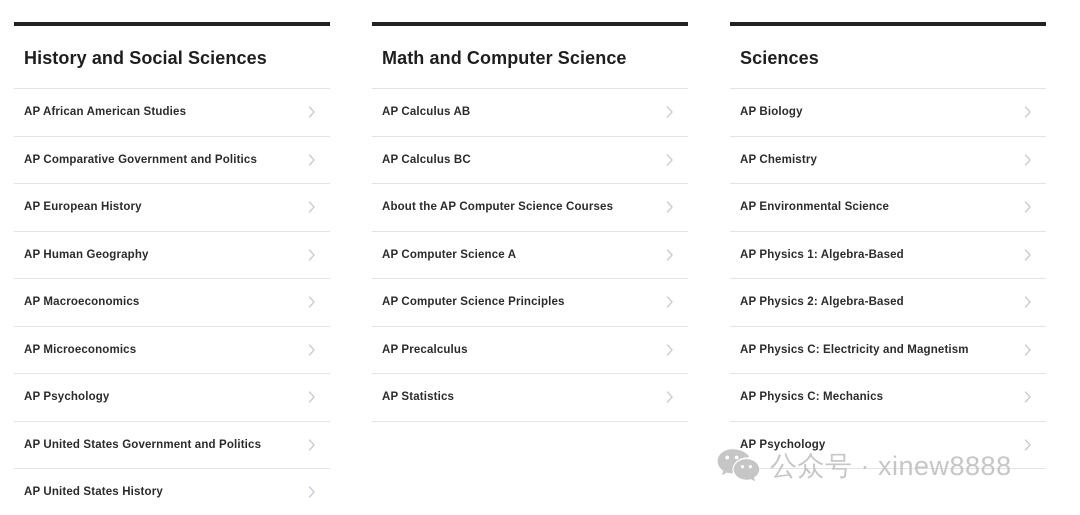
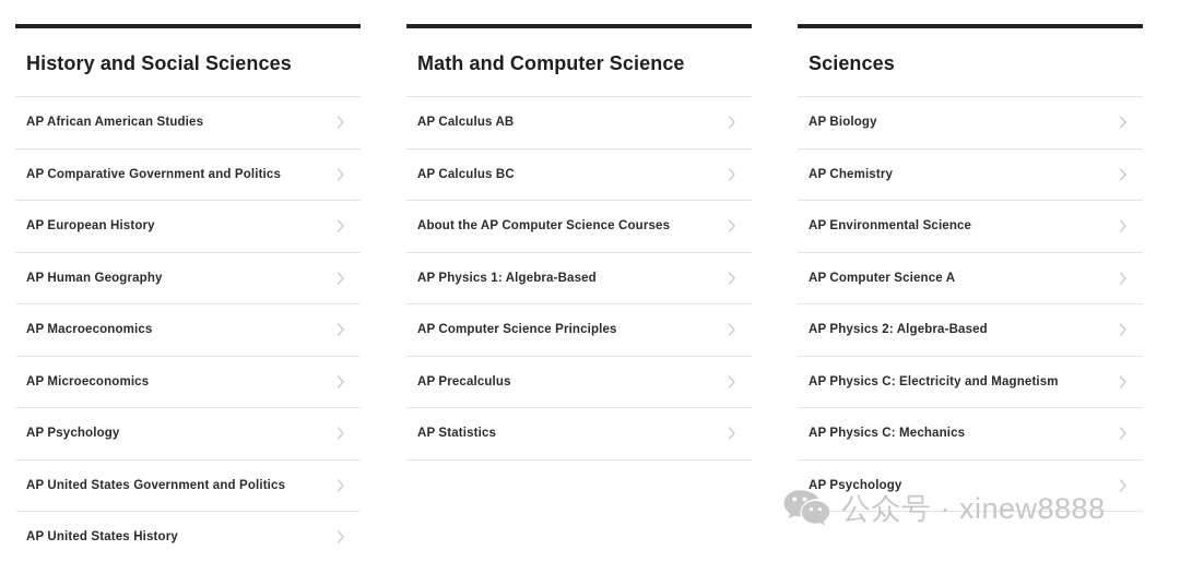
  History and Social Sciences
  AP African American Studies
  AP Comparative Government and Politics
  AP European History
  AP Human Geography
  AP Macroeconomics
  AP Microeconomics
  AP Psychology
  AP United States Government and Politics
  AP United States History
  Math and Computer Science
  AP Calculus AB
  AP Calculus BC
  About the AP Computer Science Courses
- AP Computer Science A
+ AP Physics 1: Algebra-Based
  AP Computer Science Principles
  AP Precalculus
  AP Statistics
  Sciences
  AP Biology
  AP Chemistry
  AP Environmental Science
- AP Physics 1: Algebra-Based
+ AP Computer Science A
  AP Physics 2: Algebra-Based
  AP Physics C: Electricity and Magnetism
  AP Physics C: Mechanics
  AP Psychology
  公众号 · xinew8888
